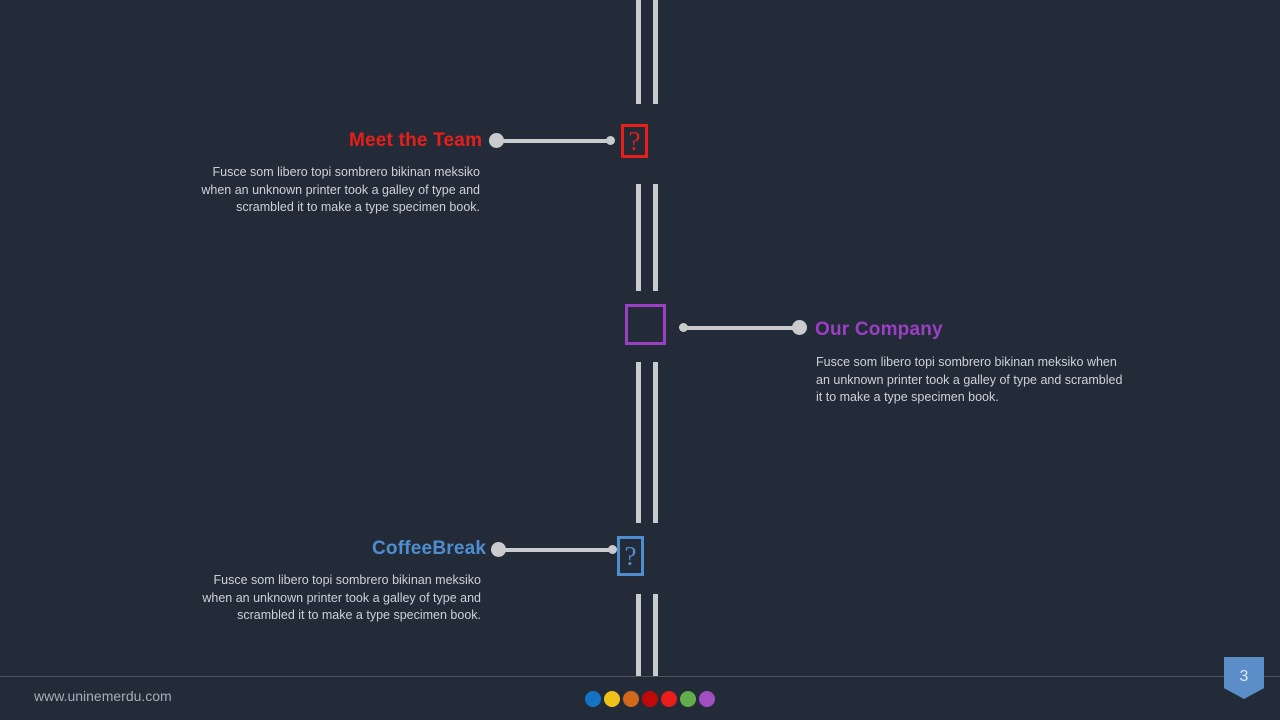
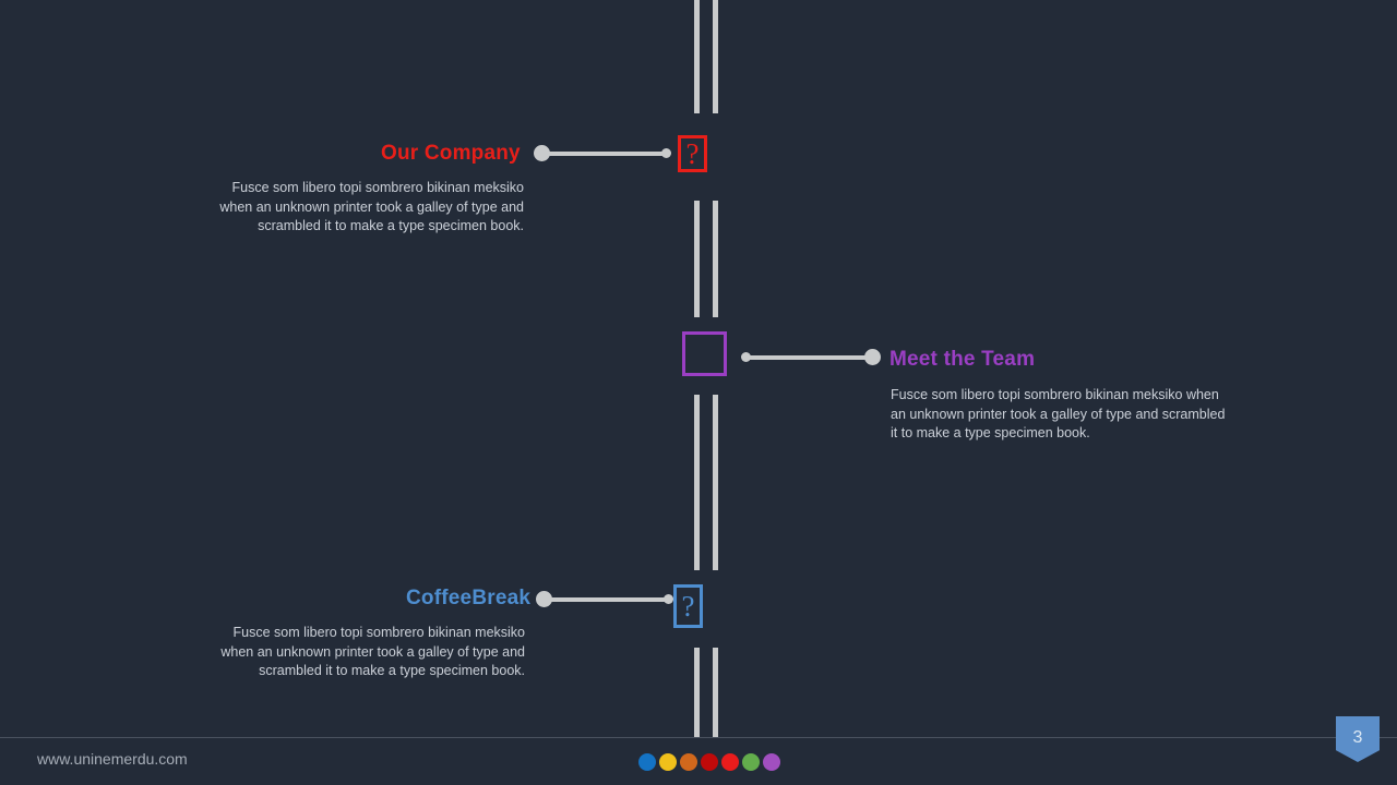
- Meet the Team
+ Our Company
  ?
  Fusce som libero topi sombrero bikinan meksiko when an unknown printer took a galley of type and scrambled it to make a type specimen book.
- Our Company
+ Meet the Team
  Fusce som libero topi sombrero bikinan meksiko when an unknown printer took a galley of type and scrambled it to make a type specimen book.
  CoffeeBreak
  ?
  Fusce som libero topi sombrero bikinan meksiko when an unknown printer took a galley of type and scrambled it to make a type specimen book.
  www.uninemerdu.com
  3
